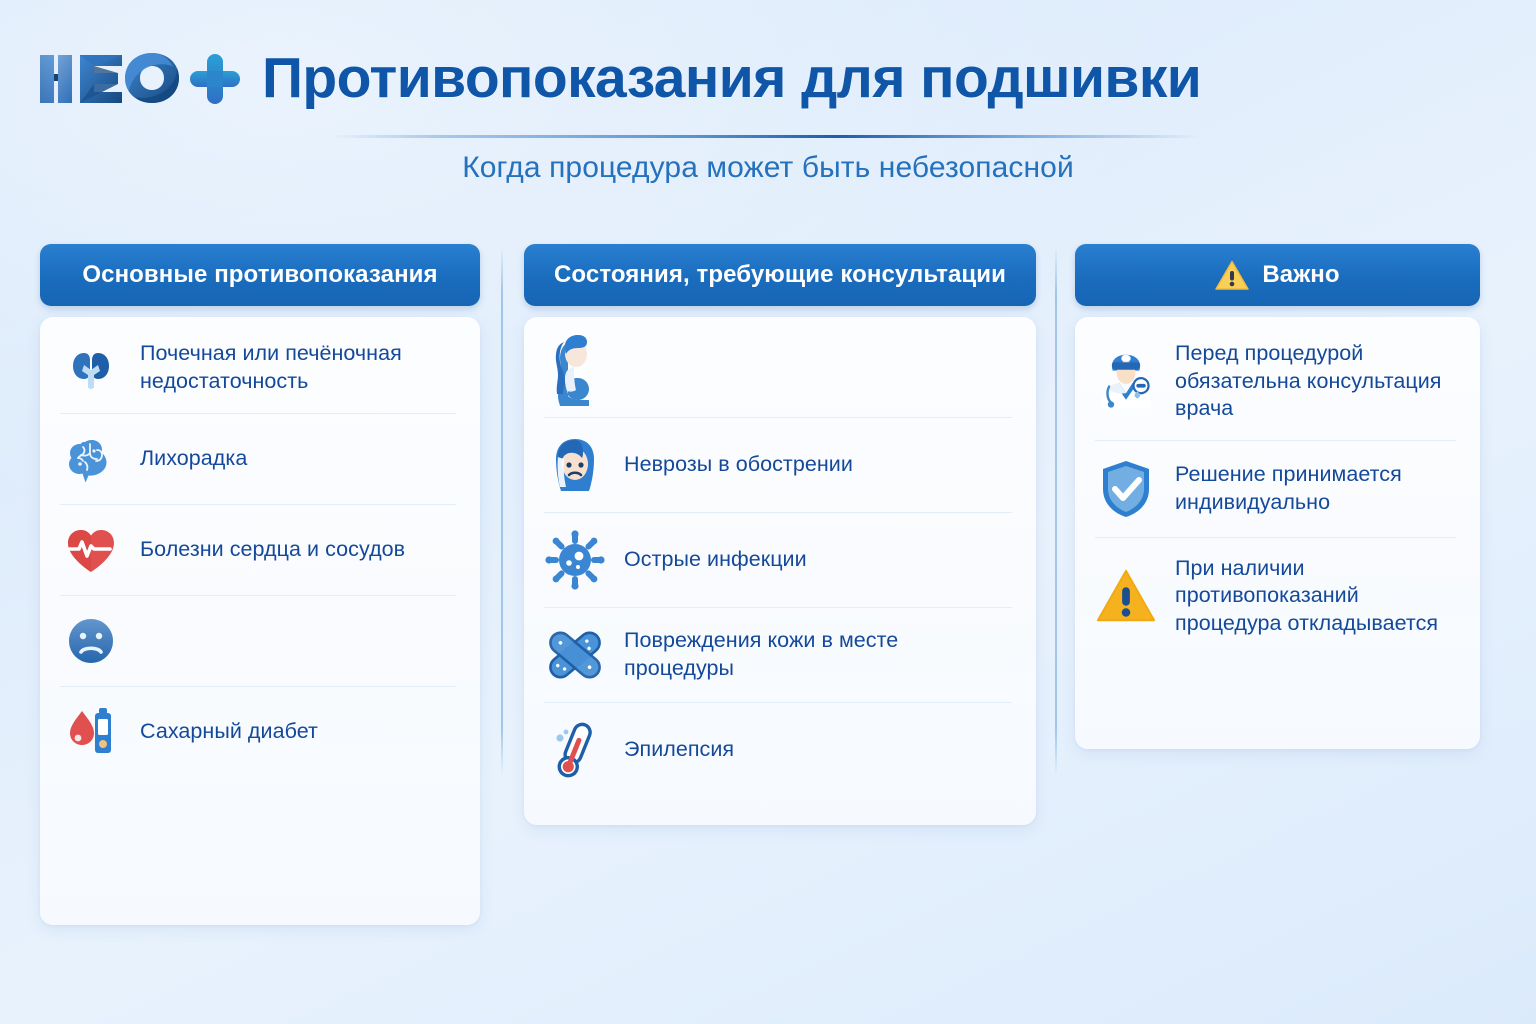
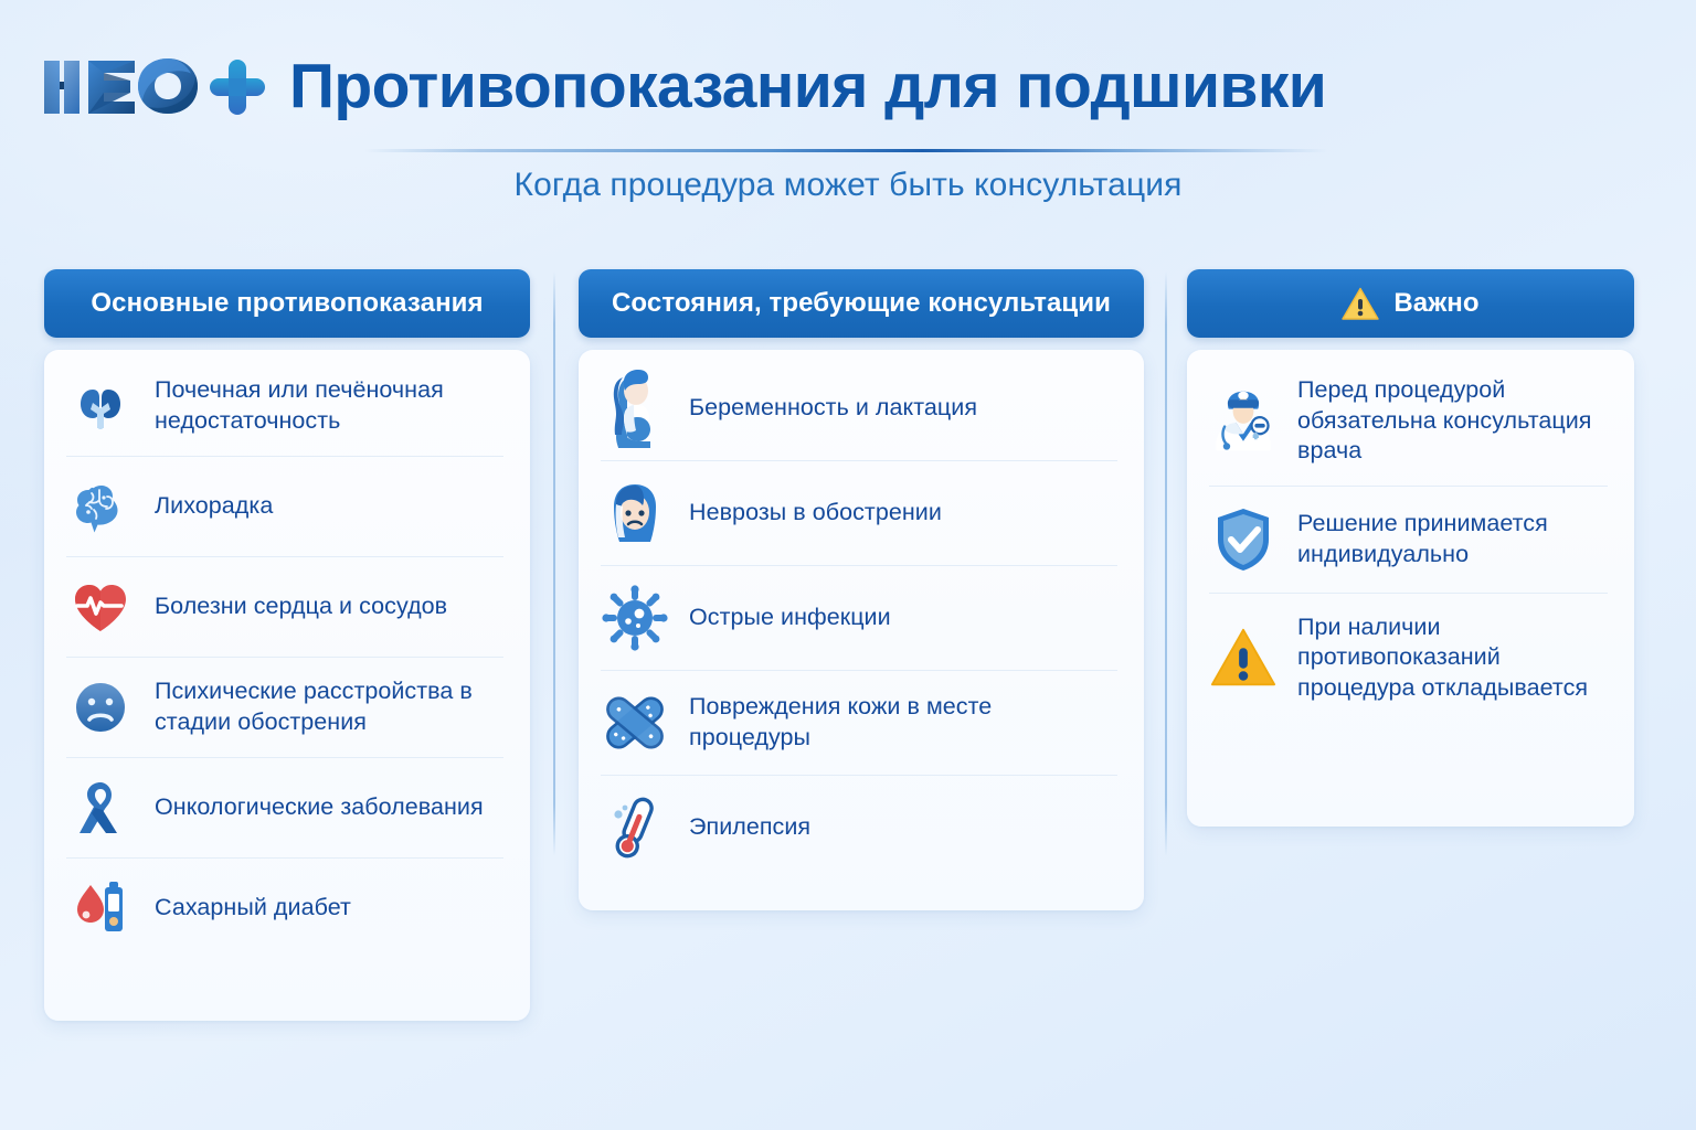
  Противопоказания для подшивки
- Когда процедура может быть небезопасной
+ Когда процедура может быть консультация
  Основные противопоказания
  Почечная или печёночная недостаточность
  Лихорадка
  Болезни сердца и сосудов
+ Психические расстройства в стадии обострения
+ Онкологические заболевания
  Сахарный диабет
  Состояния, требующие консультации
+ Беременность и лактация
  Неврозы в обострении
  Острые инфекции
  Повреждения кожи в месте процедуры
  Эпилепсия
  Важно
  Перед процедурой обязательна консультация врача
  Решение принимается индивидуально
  При наличии противопоказаний процедура откладывается
